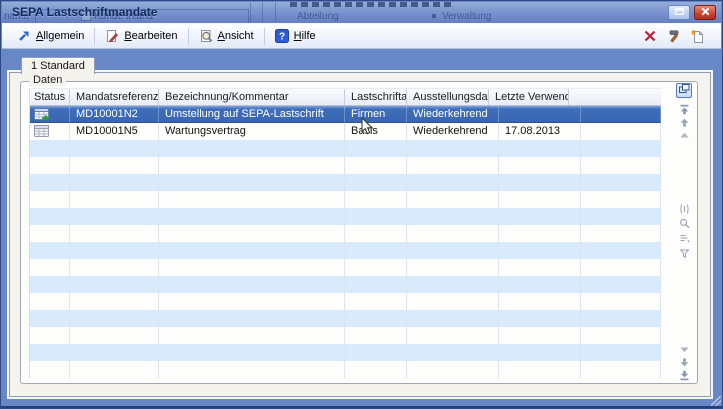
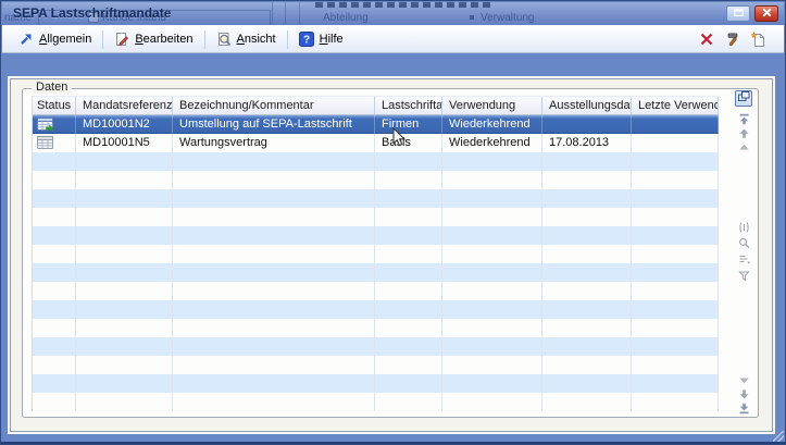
  name
  Kunde Inland
  Abteilung
  Verwaltung
  SEPA Lastschriftmandate
  Allgemein
  Bearbeiten
  Ansicht
  ?
  Hilfe
- 1 Standard
  Daten
  Status
  Mandatsreferenz
  Bezeichnung/Kommentar
  Lastschrifta
+ Verwendung
  Ausstellungsda
  Letzte Verwend
  MD10001N2
  Umstellung auf SEPA-Lastschrift
  Firmen
  Wiederkehrend
  MD10001N5
  Wartungsvertrag
  Bais
  Wiederkehrend
  17.08.2013
